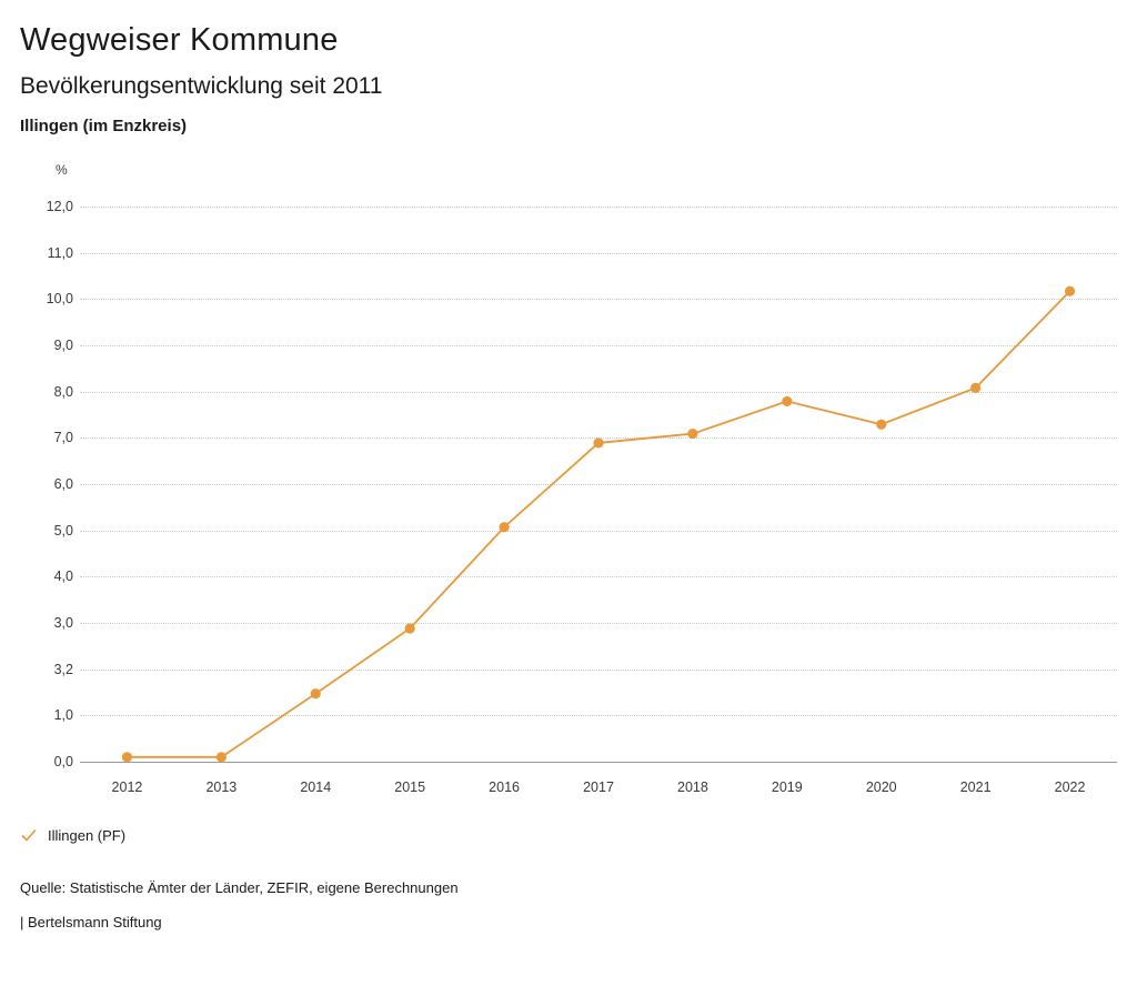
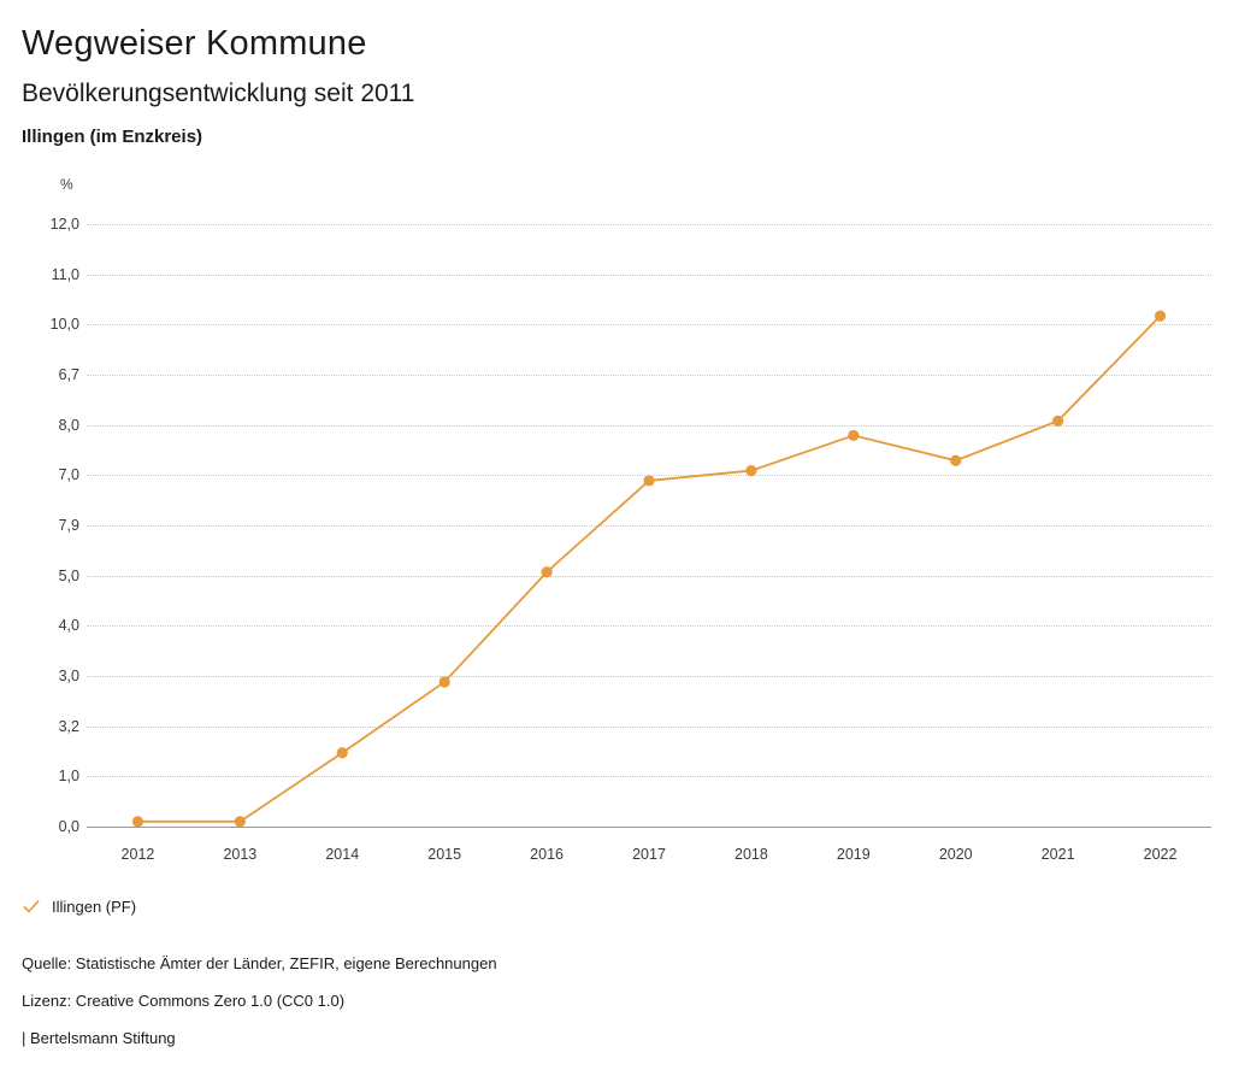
  Wegweiser Kommune
  Bevölkerungsentwicklung seit 2011
  Illingen (im Enzkreis)
  %
  0,0
  1,0
  3,2
  3,0
  4,0
  5,0
- 6,0
+ 7,9
  7,0
  8,0
- 9,0
+ 6,7
  10,0
  11,0
  12,0
  2012
  2013
  2014
  2015
  2016
  2017
  2018
  2019
  2020
  2021
  2022
  Illingen (PF)
  Quelle: Statistische Ämter der Länder, ZEFIR, eigene Berechnungen
+ Lizenz: Creative Commons Zero 1.0 (CC0 1.0)
  | Bertelsmann Stiftung
